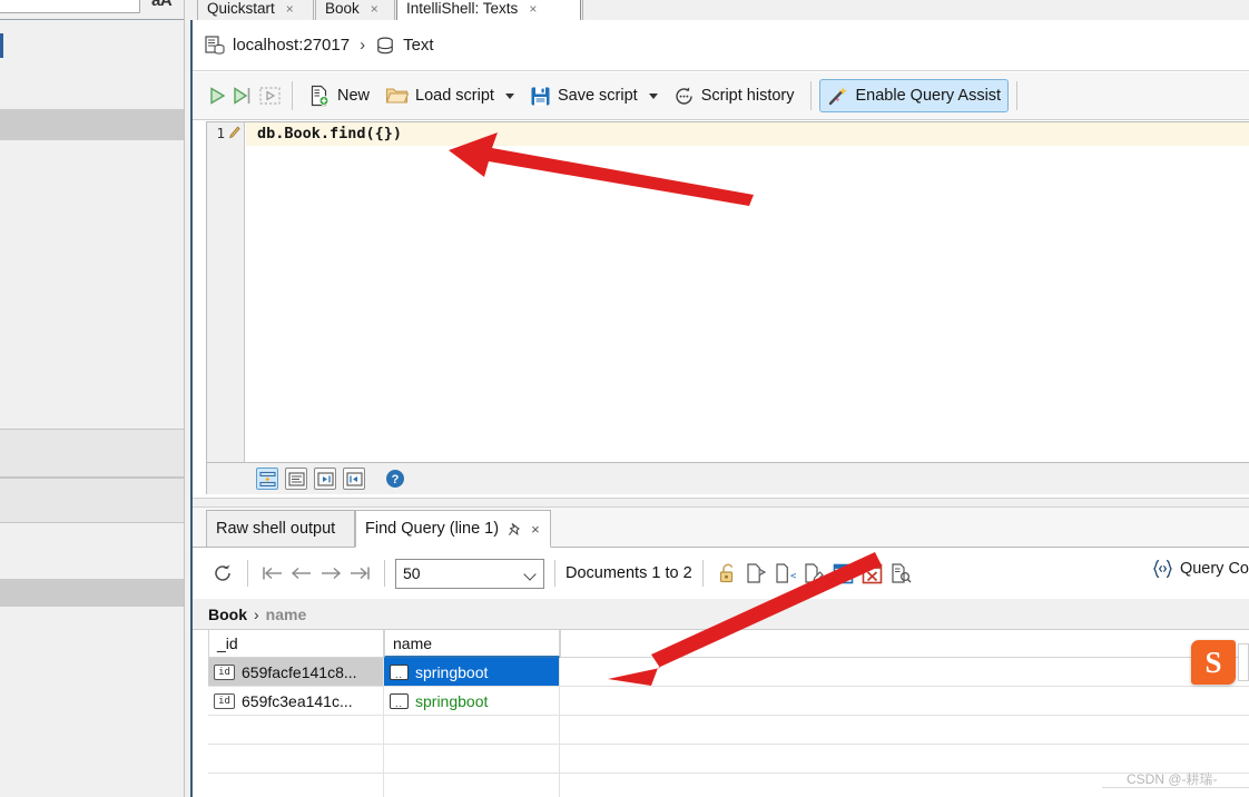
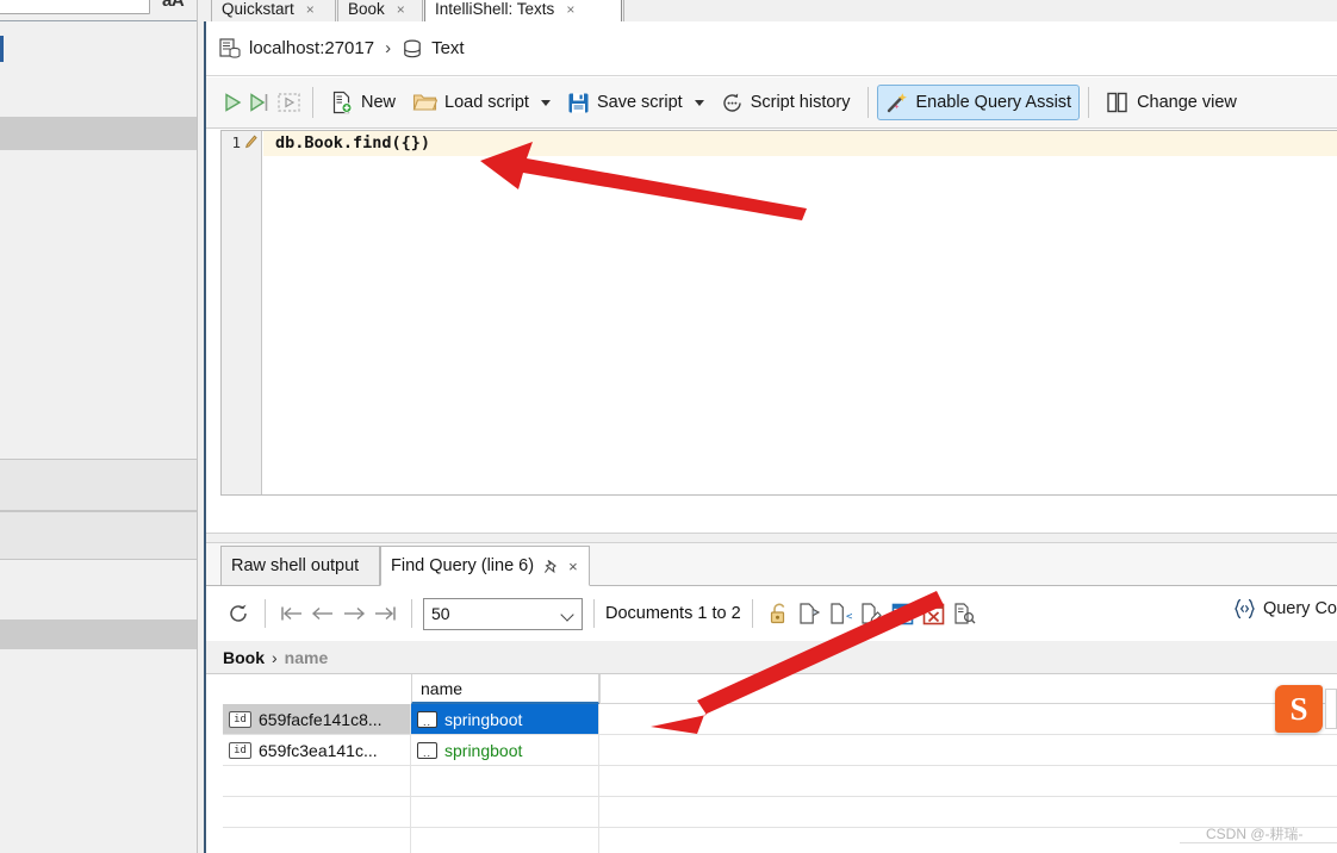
  aA
  Quickstart
  ×
  Book
  ×
  IntelliShell: Texts
  ×
  localhost:27017
  ›
  Text
  New
  Load script
  Save script
  Script history
  Enable Query Assist
+ Change view
  1
  db.Book.find({})
- ?
  Raw shell output
- Find Query (line 1)
+ Find Query (line 6)
  ×
  50
  Documents 1 to 2
  Query Co
  Book
  ›
  name
- _id
  name
  id
  659facfe141c8...
  ..
  springboot
  id
  659fc3ea141c...
  ..
  springboot
  S
  CSDN @-耕瑞-
